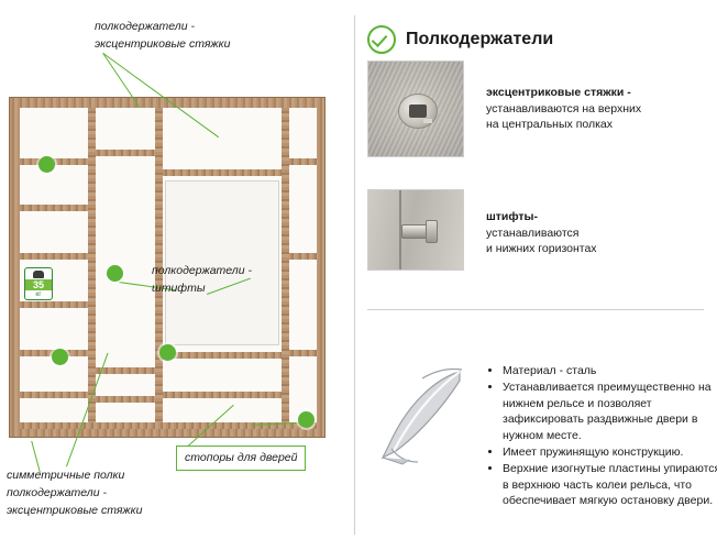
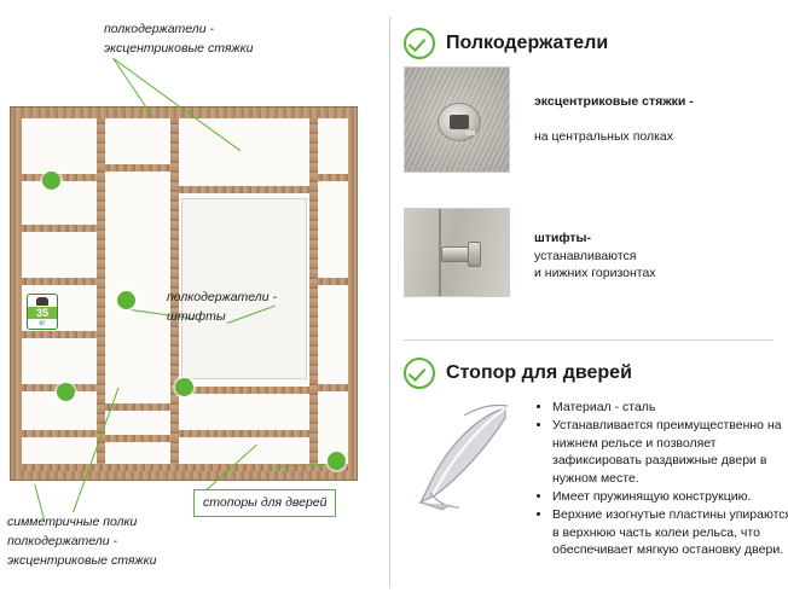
  35
  полкодержатели -
  эксцентриковые стяжки
  полкодержатели -
  штифты
  стопоры для дверей
  симметричные полки
  полкодержатели -
  эксцентриковые стяжки
  Полкодержатели
  эксцентриковые стяжки -
- устанавливаются на верхних
  на центральных полках
  штифты-
  устанавливаются
  и нижних горизонтах
+ Стопор для дверей
  Материал - сталь
  Устанавливается преимущественно на нижнем рельсе и позволяет зафиксировать раздвижные двери в нужном месте.
  Имеет пружинящую конструкцию.
  Верхние изогнутые пластины упираютс в верхнюю часть колеи рельса, что обеспечивает мягкую остановку двери.
